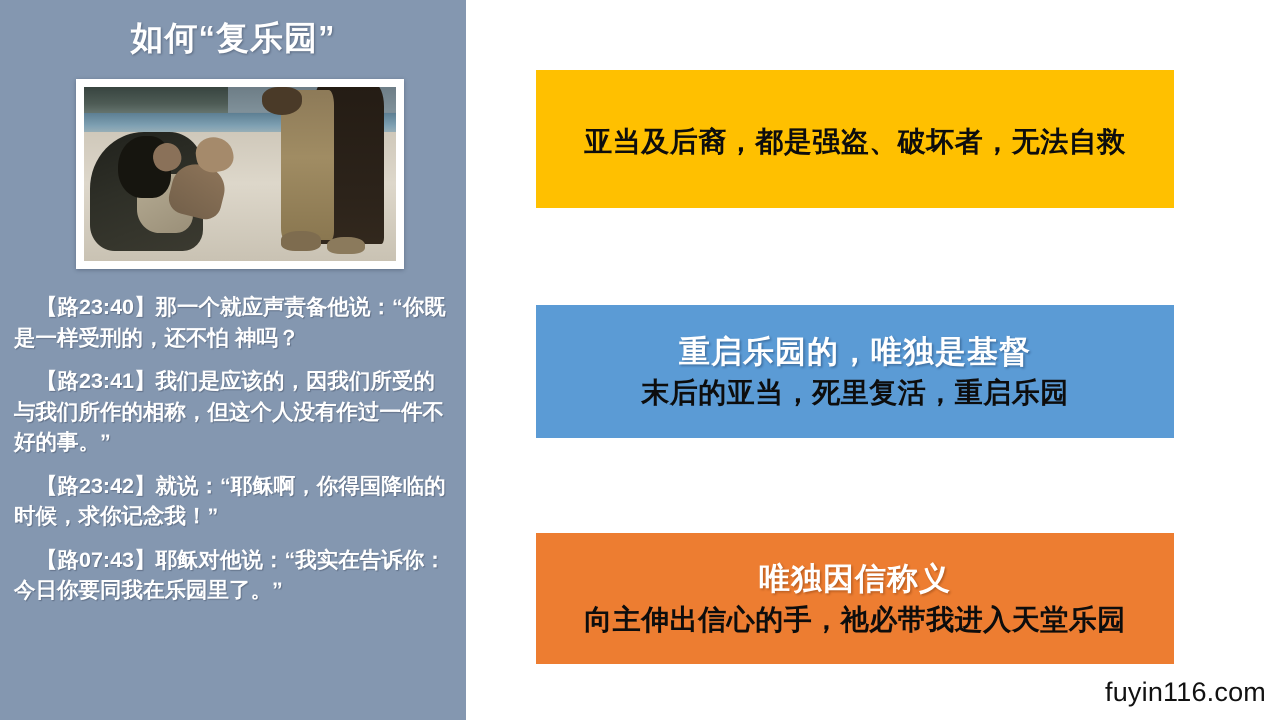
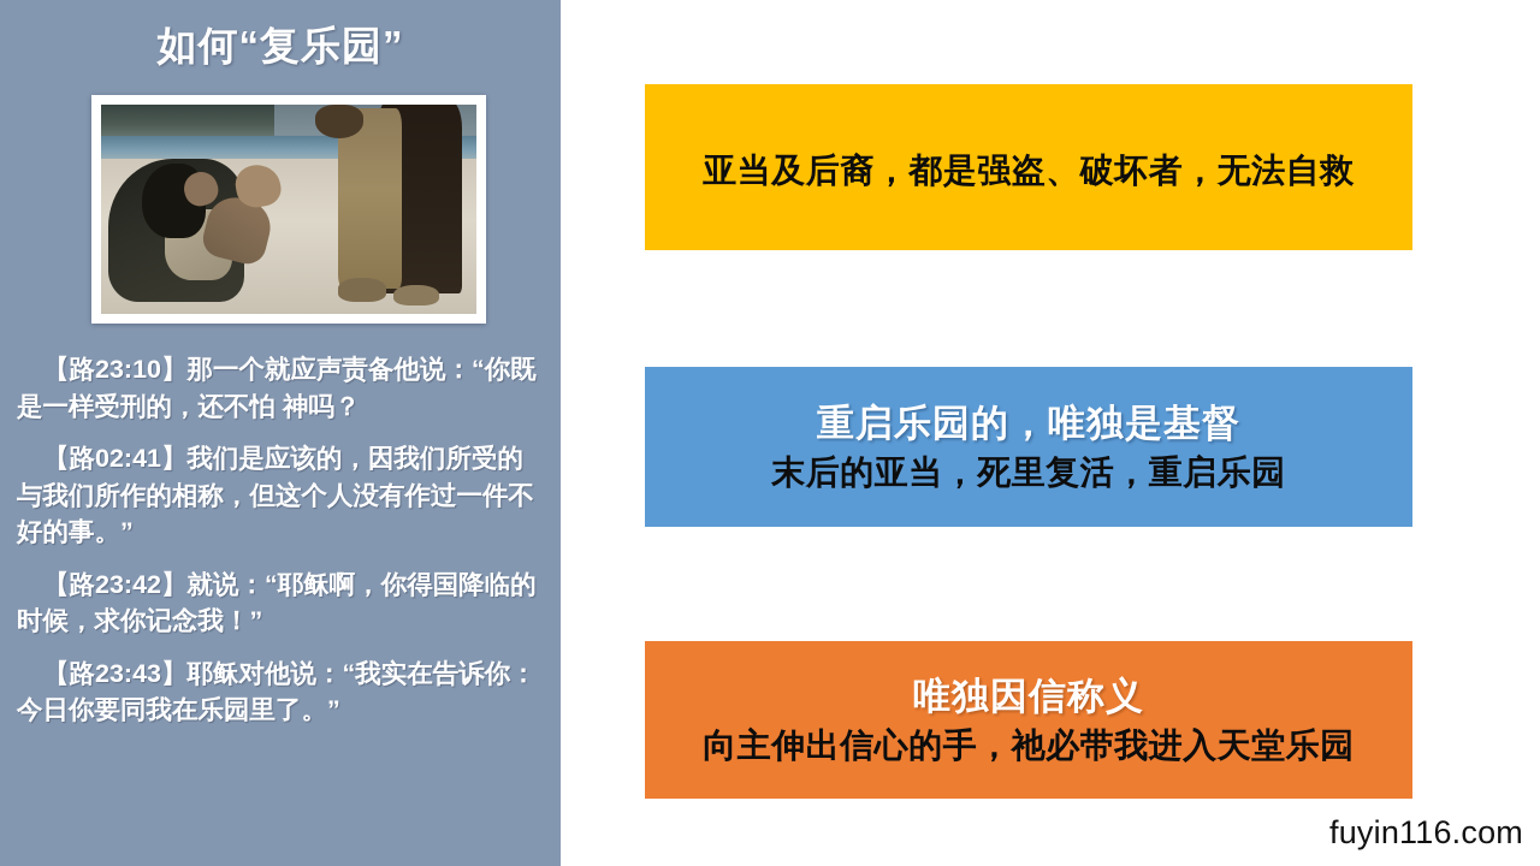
  如何“复乐园”
- 【路23:40】那一个就应声责备他说：“你既是一样受刑的，还不怕 神吗？
+ 【路23:10】那一个就应声责备他说：“你既是一样受刑的，还不怕 神吗？
- 【路23:41】我们是应该的，因我们所受的与我们所作的相称，但这个人没有作过一件不好的事。”
+ 【路02:41】我们是应该的，因我们所受的与我们所作的相称，但这个人没有作过一件不好的事。”
  【路23:42】就说：“耶稣啊，你得国降临的时候，求你记念我！”
- 【路07:43】耶稣对他说：“我实在告诉你：今日你要同我在乐园里了。”
+ 【路23:43】耶稣对他说：“我实在告诉你：今日你要同我在乐园里了。”
  亚当及后裔，都是强盗、破坏者，无法自救
  重启乐园的，唯独是基督
  末后的亚当，死里复活，重启乐园
  唯独因信称义
  向主伸出信心的手，祂必带我进入天堂乐园
  fuyin116.com
